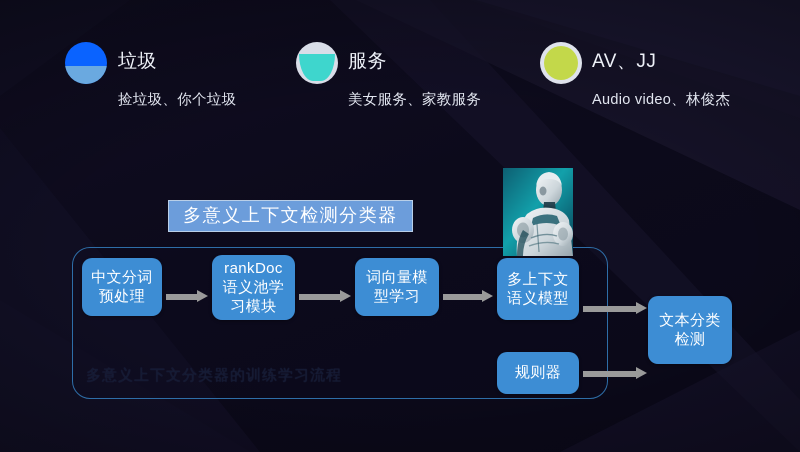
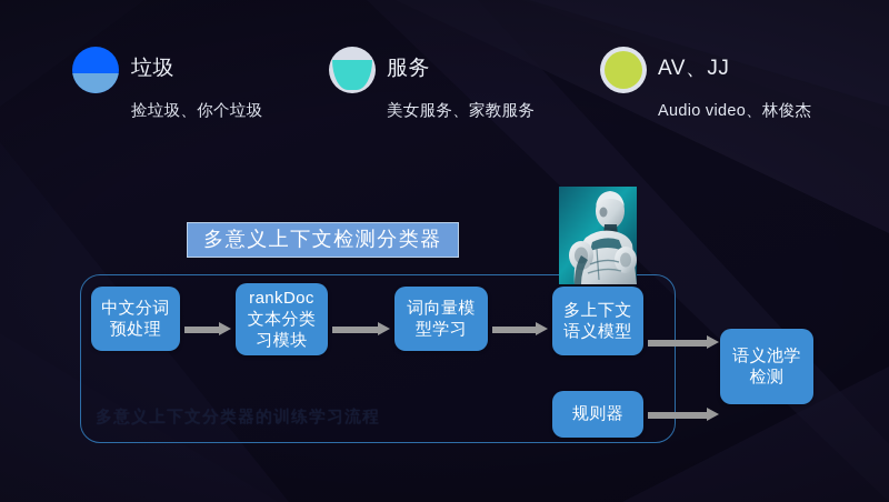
  垃圾
  捡垃圾、你个垃圾
  服务
  美女服务、家教服务
  AV、JJ
  Audio video、林俊杰
  多意义上下文分类器的训练学习流程
  多意义上下文检测分类器
  中文分词
  预处理
  rankDoc
- 语义池学
+ 文本分类
  习模块
  词向量模
  型学习
  多上下文
  语义模型
  规则器
- 文本分类
+ 语义池学
  检测
